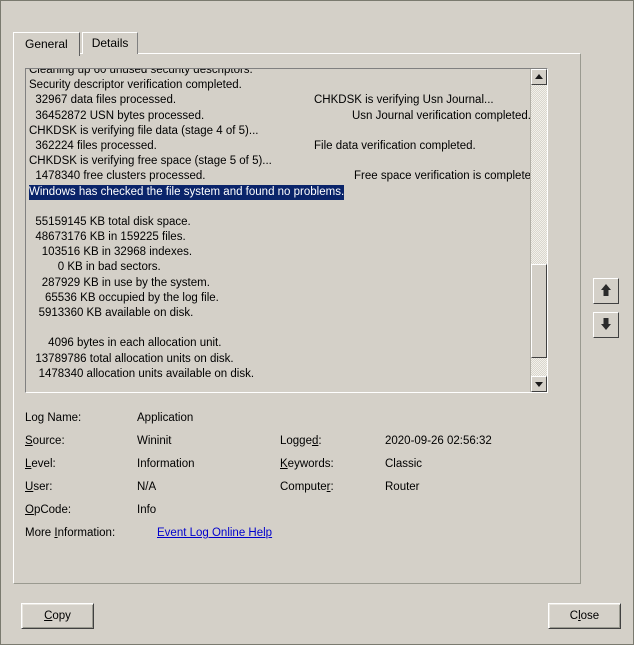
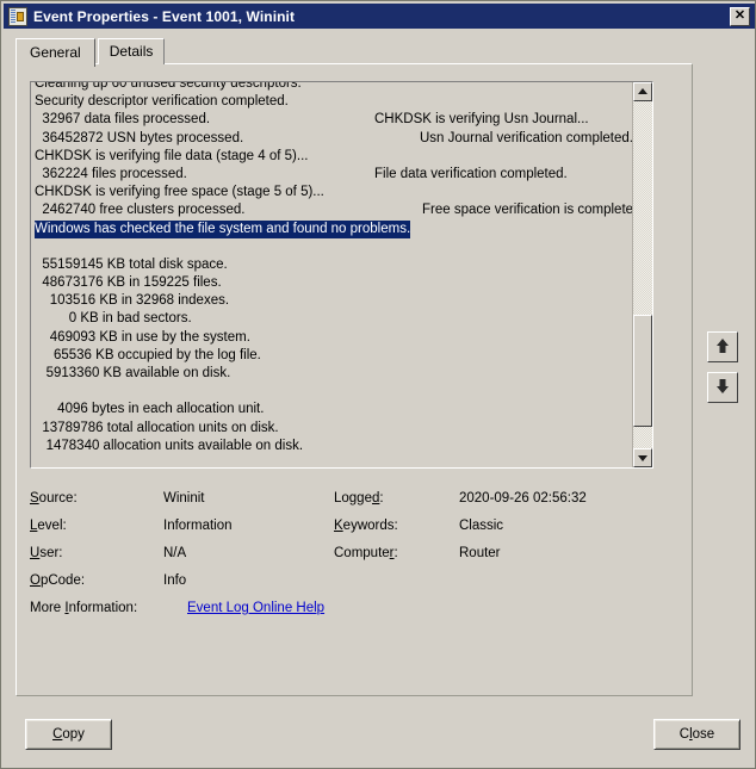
+ Event Properties - Event 1001, Wininit
+ ✕
  General
  Details
  Cleaning up 60 unused security descriptors.
  Security descriptor verification completed.
  32967 data files processed.
  CHKDSK is verifying Usn Journal...
  36452872 USN bytes processed.
  Usn Journal verification completed
  CHKDSK is verifying file data (stage 4 of 5)...
  362224 files processed.
  File data verification completed.
  CHKDSK is verifying free space (stage 5 of 5)...
- 1478340 free clusters processed.
+ 2462740 free clusters processed.
  Free space verification is complete
  Windows has checked the file system and found no problems.
  55159145 KB total disk space.
  48673176 KB in 159225 files.
  103516 KB in 32968 indexes.
  0 KB in bad sectors.
- 287929 KB in use by the system.
+ 469093 KB in use by the system.
  65536 KB occupied by the log file.
  5913360 KB available on disk.
  4096 bytes in each allocation unit.
  13789786 total allocation units on disk.
  1478340 allocation units available on disk.
- Log Name:
- Application
  Source:
  Wininit
  Logged:
  2020-09-26 02:56:32
  Level:
  Information
  Keywords:
  Classic
  User:
  N/A
  Computer:
  Router
  OpCode:
  Info
  More Information:
  Event Log Online Help
  Copy
  Close
